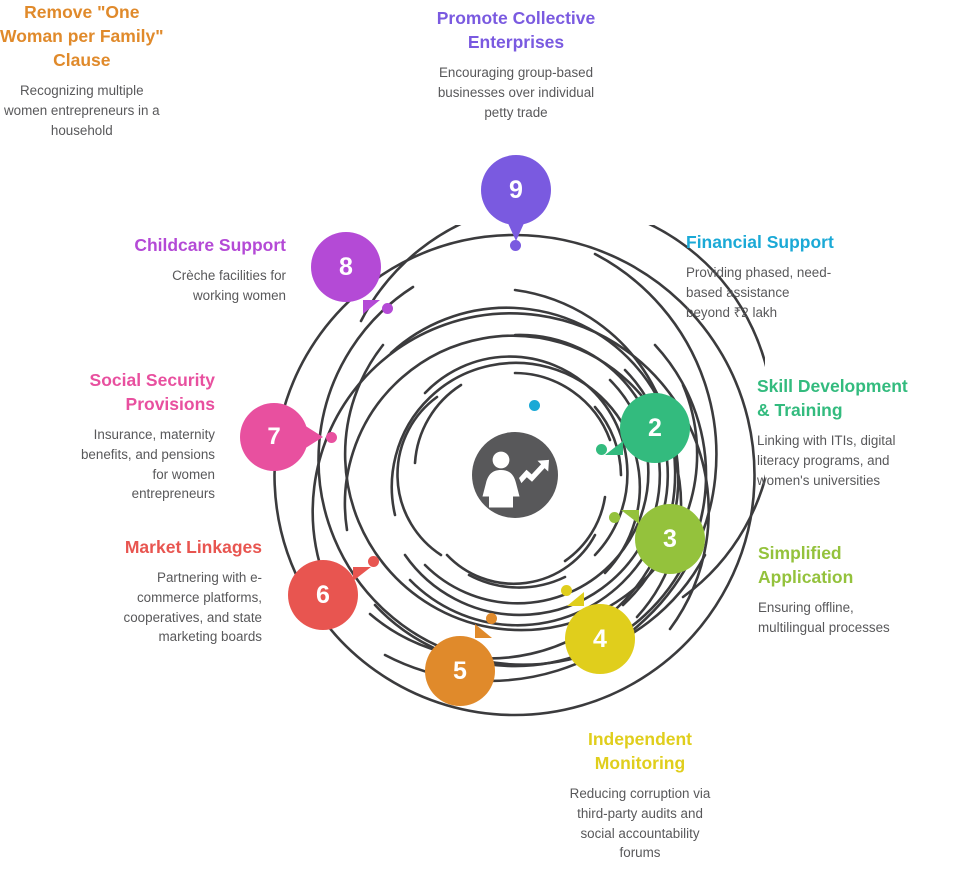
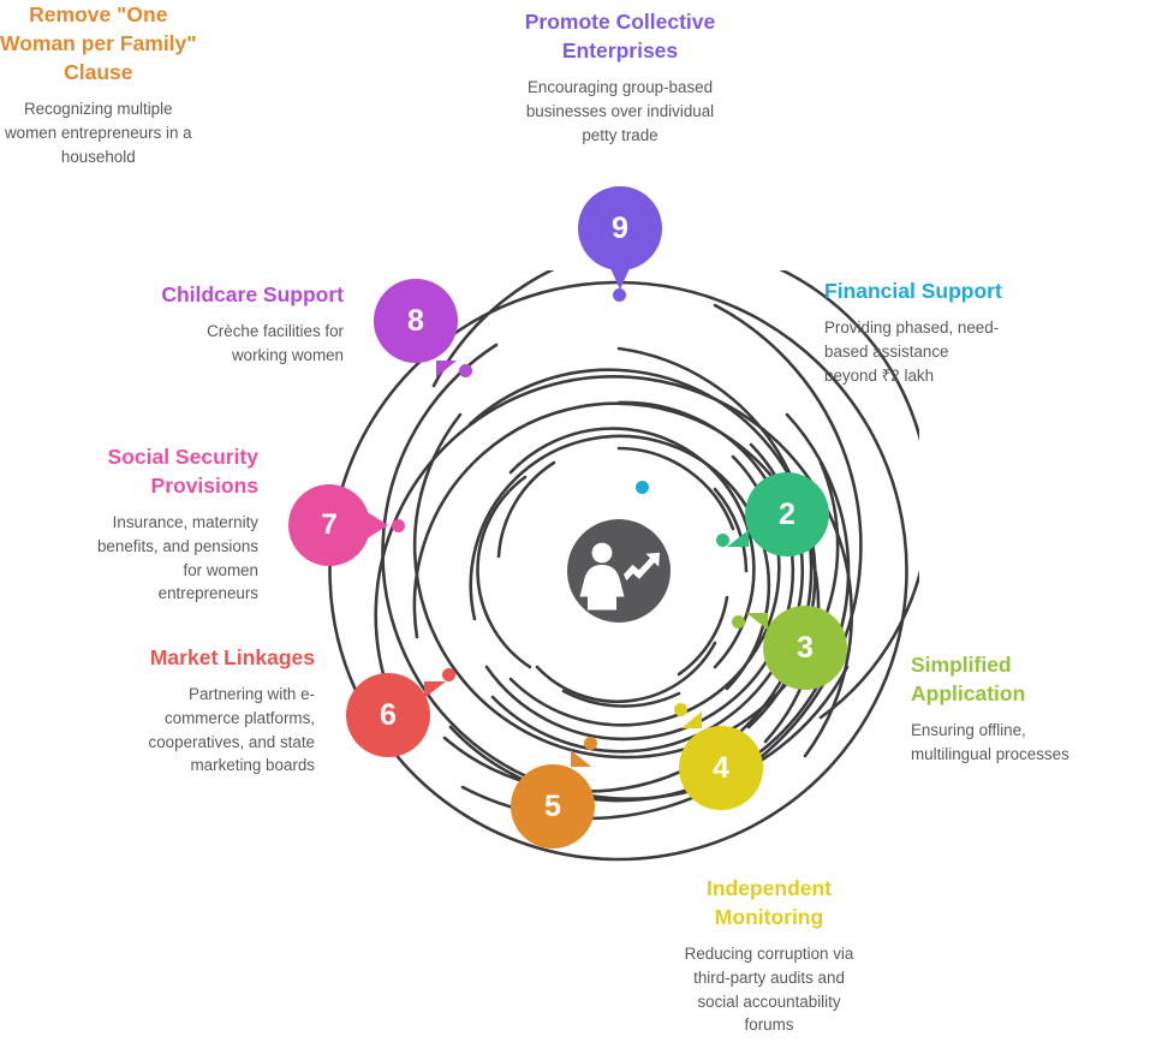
  2
  3
  4
  5
  6
  7
  8
  9
  Promote Collective
  Enterprises
  Encouraging group-based
  businesses over individual
  petty trade
  Childcare Support
  Crèche facilities for
  working women
  Social Security
  Provisions
  Insurance, maternity
  benefits, and pensions
  for women
  entrepreneurs
  Market Linkages
  Partnering with e-
  commerce platforms,
  cooperatives, and state
  marketing boards
  Remove "One
  Woman per Family"
  Clause
  Recognizing multiple
  women entrepreneurs in a
  household
  Independent
  Monitoring
  Reducing corruption via
  third-party audits and
  social accountability
  forums
  Simplified
  Application
  Ensuring offline,
  multilingual processes
- Skill Development
- & Training
- Linking with ITIs, digital
- literacy programs, and
- women's universities
  Financial Support
  Providing phased, need-
  based assistance
  beyond ₹2 lakh
